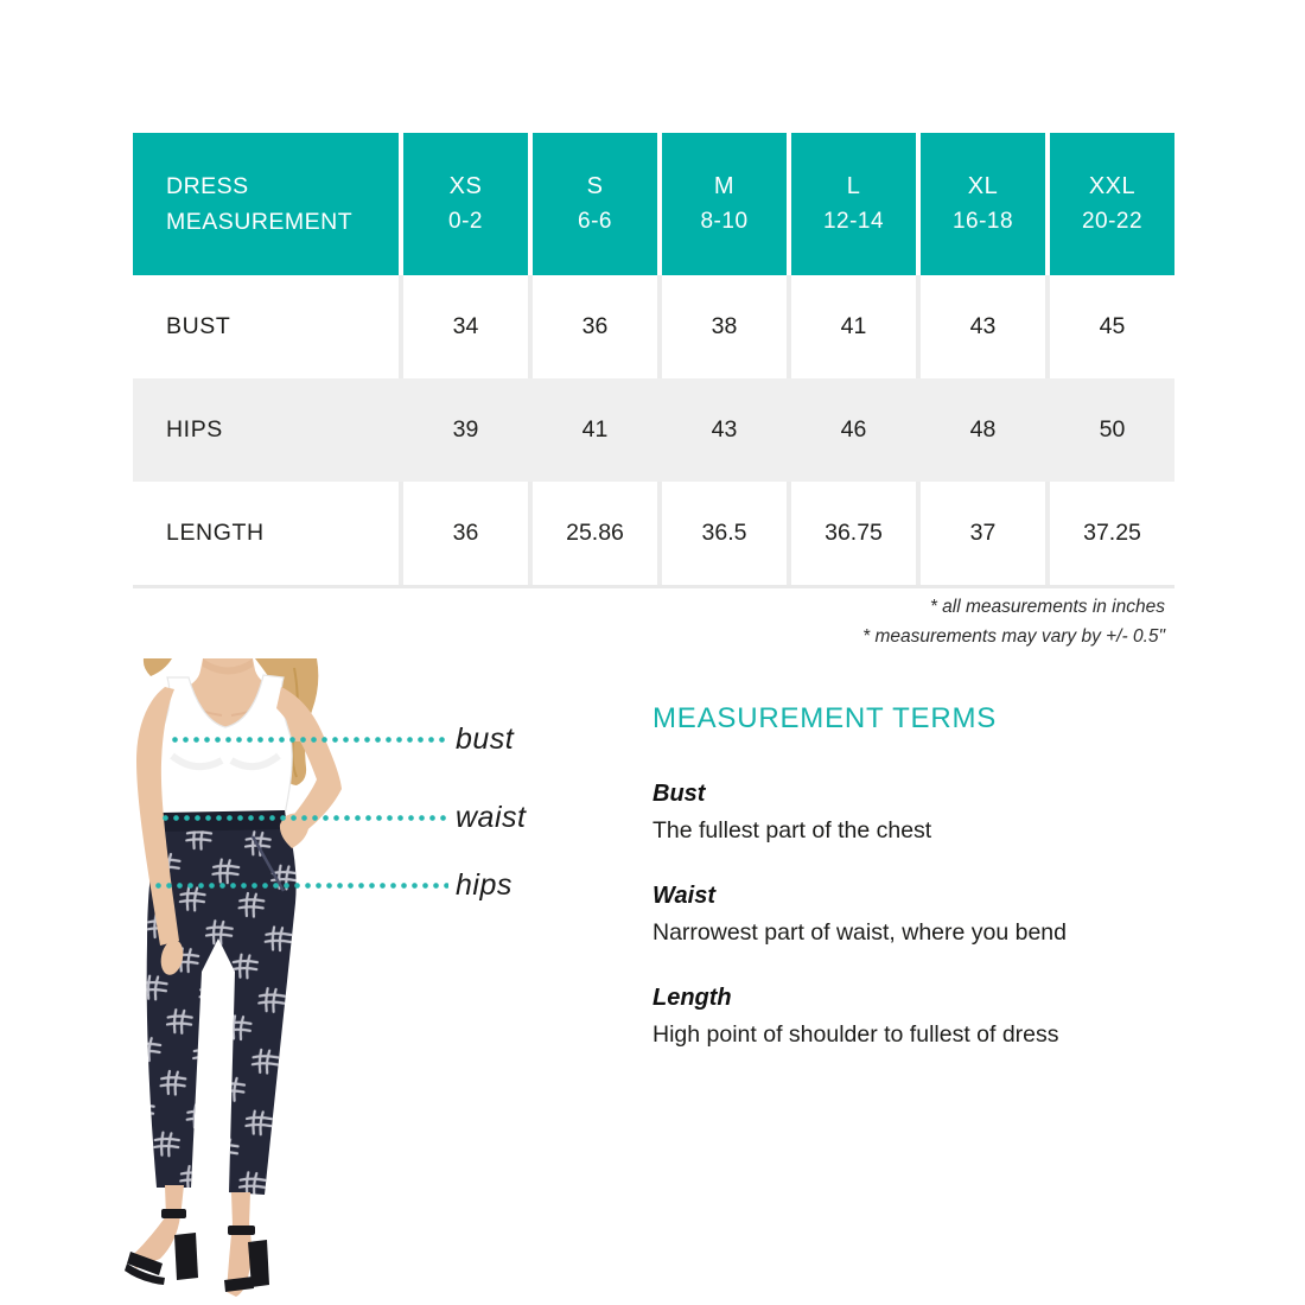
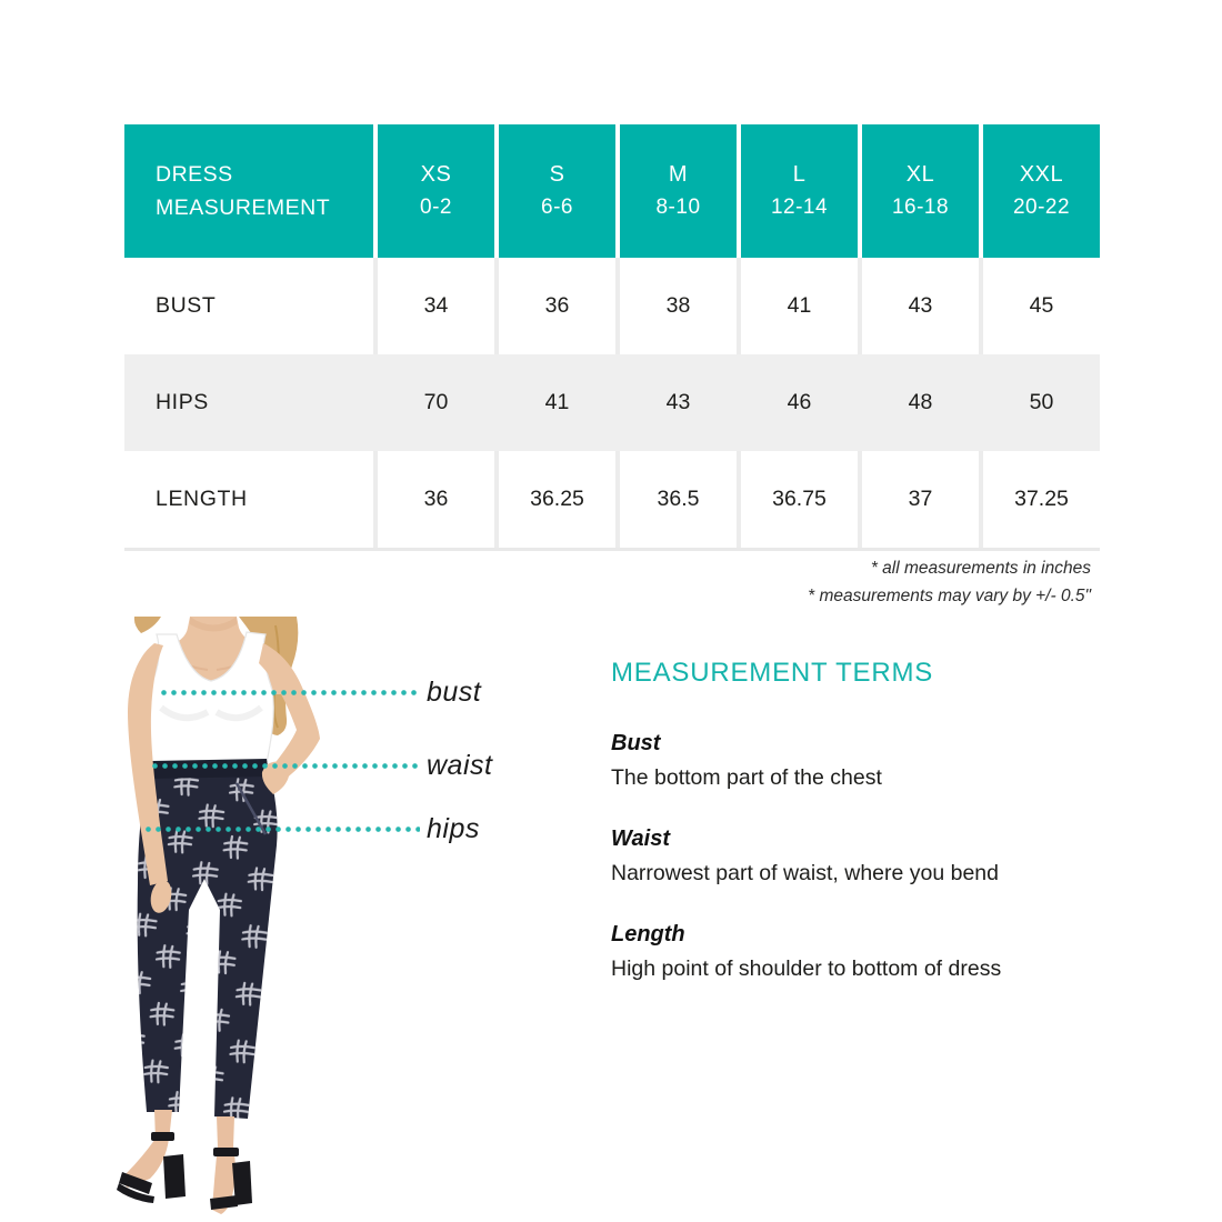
  DRESS MEASUREMENT	XS 0-2	S 6-6	M 8-10	L 12-14	XL 16-18	XXL 20-22
  BUST	34	36	38	41	43	45
- HIPS	39	41	43	46	48	50
+ HIPS	70	41	43	46	48	50
- LENGTH	36	25.86	36.5	36.75	37	37.25
+ LENGTH	36	36.25	36.5	36.75	37	37.25
  * all measurements in inches
  * measurements may vary by +/- 0.5"
  bust
  waist
  hips
  MEASUREMENT TERMS
  Bust
- The fullest part of the chest
+ The bottom part of the chest
  Waist
  Narrowest part of waist, where you bend
  Length
- High point of shoulder to fullest of dress
+ High point of shoulder to bottom of dress
